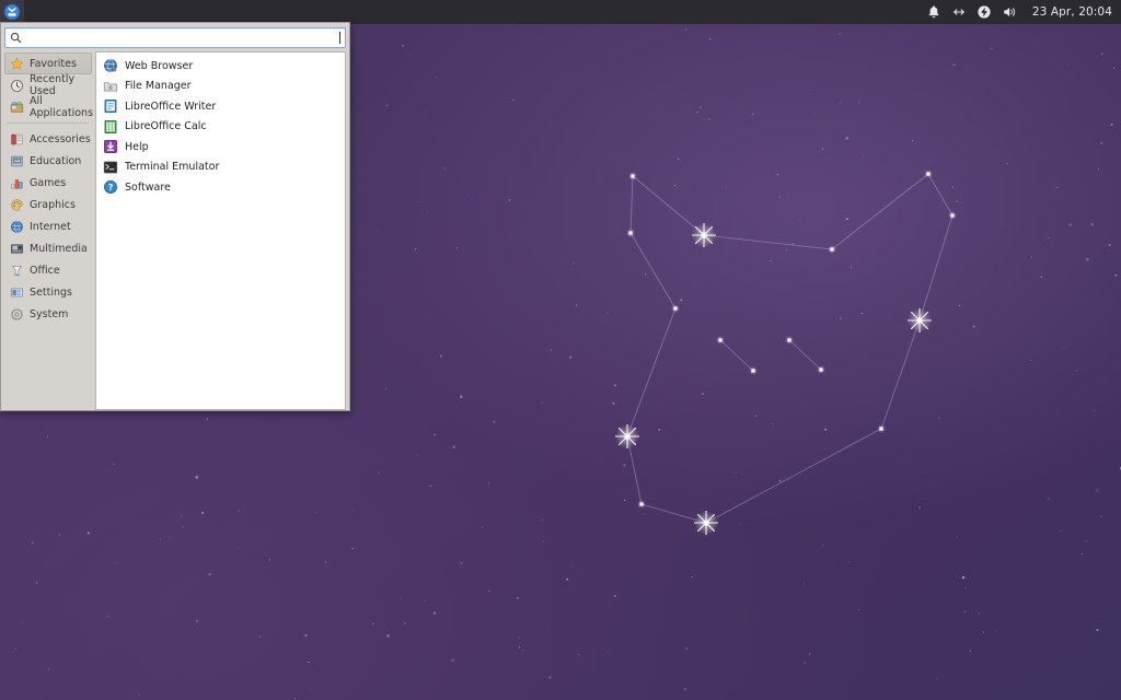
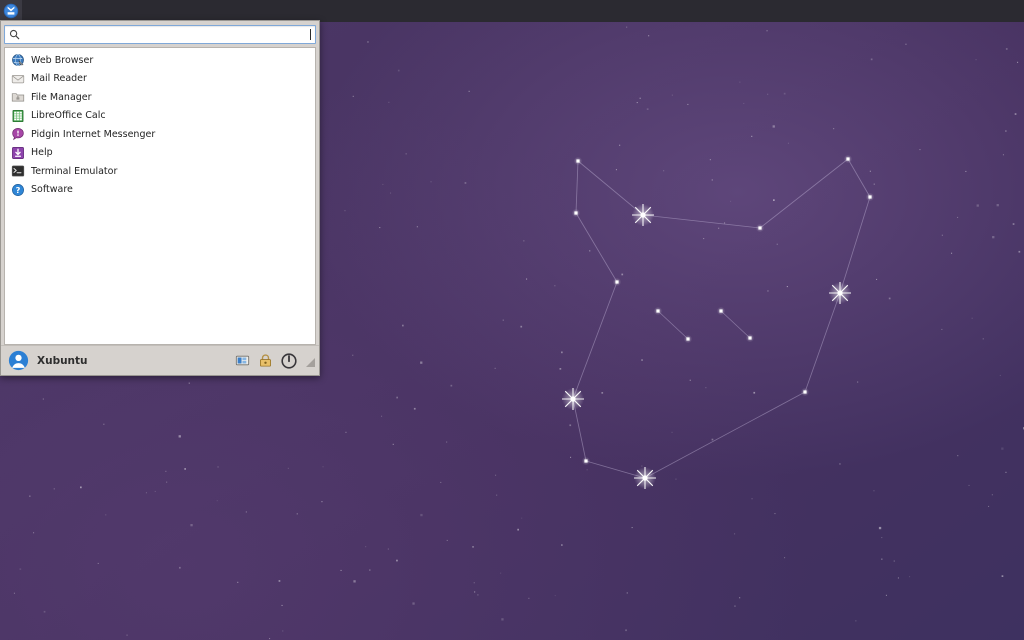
- 23 Apr, 20:04
- Favorites
- Recently Used
- All Applications
- Accessories
- Education
- Games
- Graphics
- Internet
- Multimedia
- Office
- Settings
- System
  Web Browser
+ Mail Reader
  File Manager
- LibreOffice Writer
  LibreOffice Calc
+ Pidgin Internet Messenger
  Help
  Terminal Emulator
  ?
  Software
+ Xubuntu
